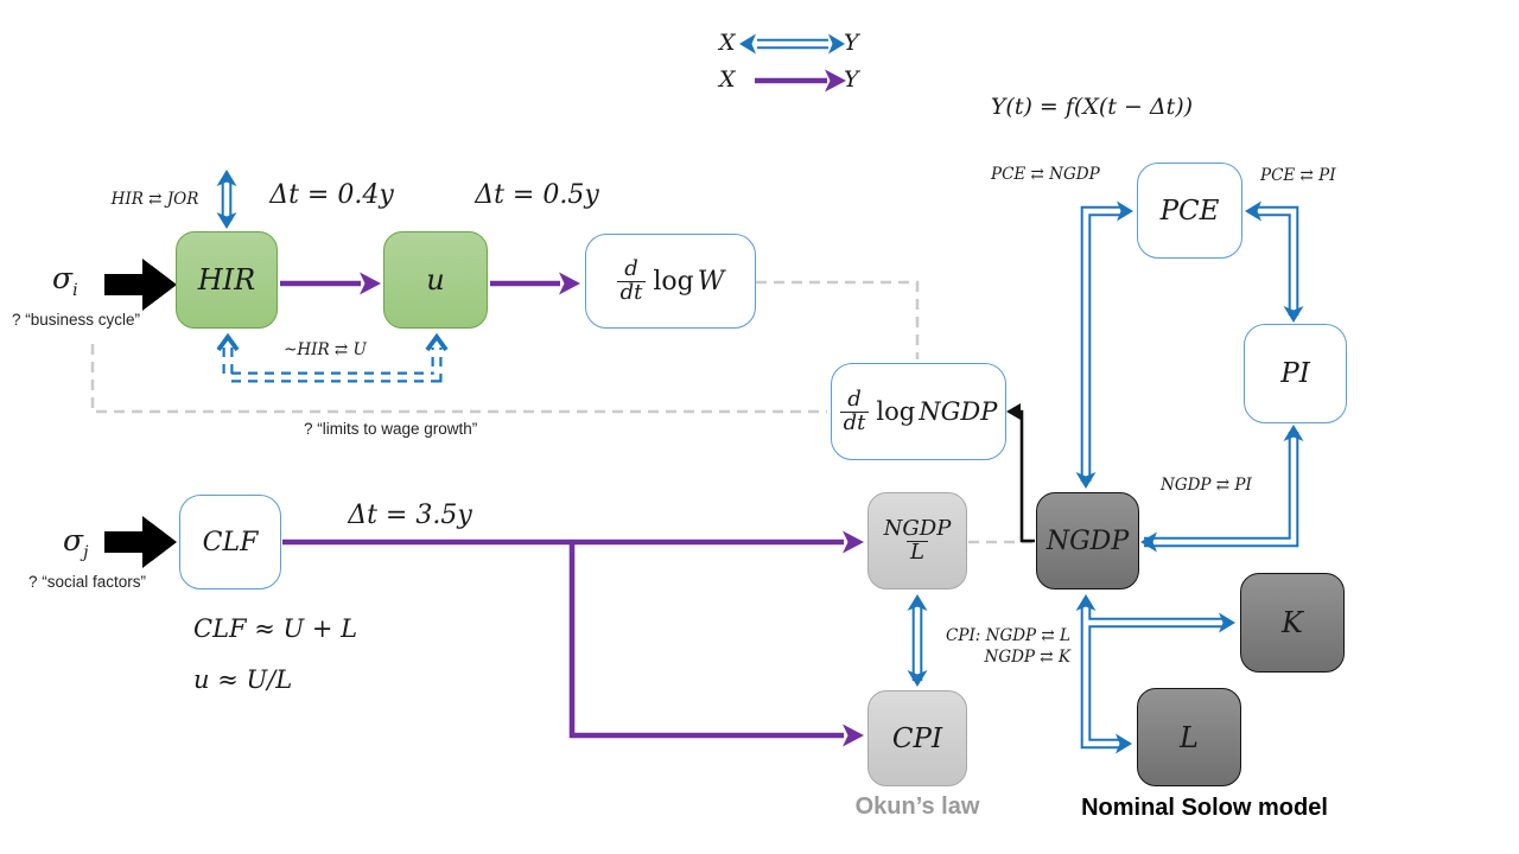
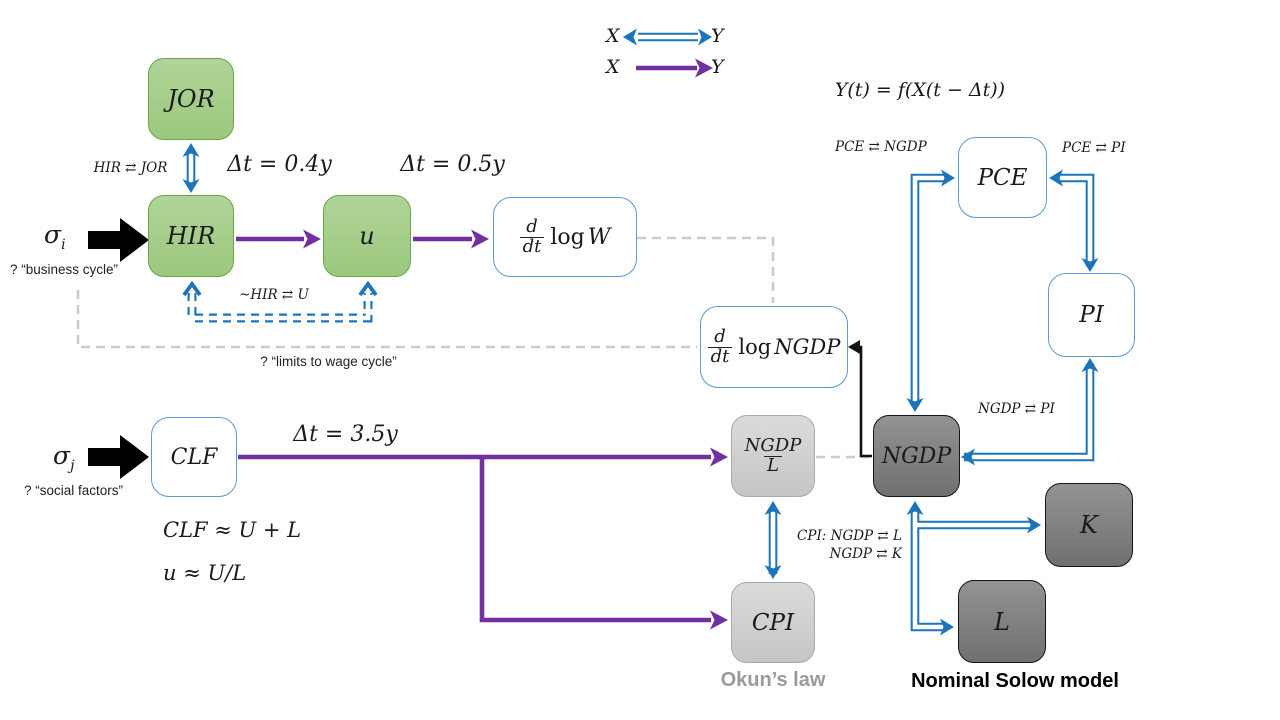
+ JOR
  HIR
  u
  d
  dt
  logW
  d
  dt
  log NGDP
  CLF
  NGDP
  L
  CPI
  NGDP
  K
  L
  PCE
  PI
  Okun’s law
  Nominal Solow model
  X
  Y
  X
  Y
  Y(t) = f(X(t − Δt))
  HIR ⇄ JOR
  Δt = 0.4y
  Δt = 0.5y
  Δt = 3.5y
  ~HIR ⇄ U
  σi
  σj
  ? “business cycle”
  ? “social factors”
- ? “limits to wage growth”
+ ? “limits to wage cycle”
  CLF ≈ U + L
  u ≈ U/L
  PCE ⇄ NGDP
  PCE ⇄ PI
  NGDP ⇄ PI
  CPI: NGDP ⇄ L
  NGDP ⇄ K
